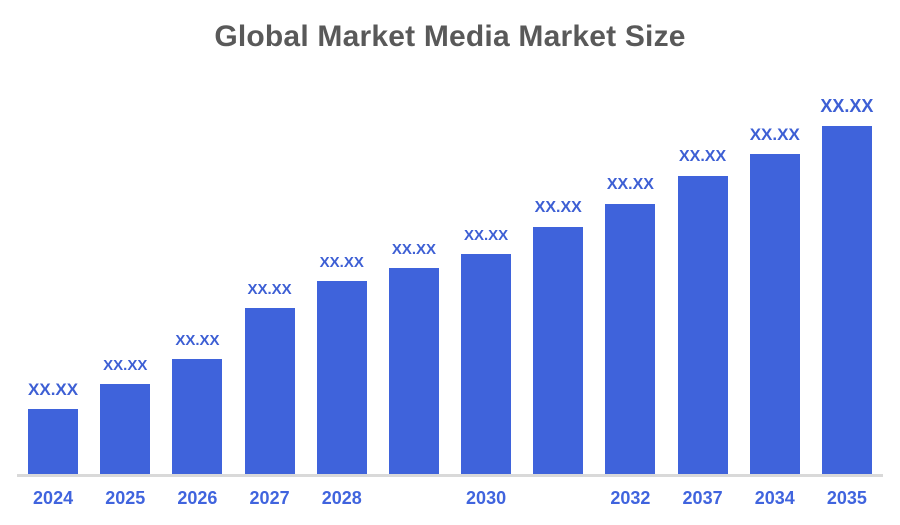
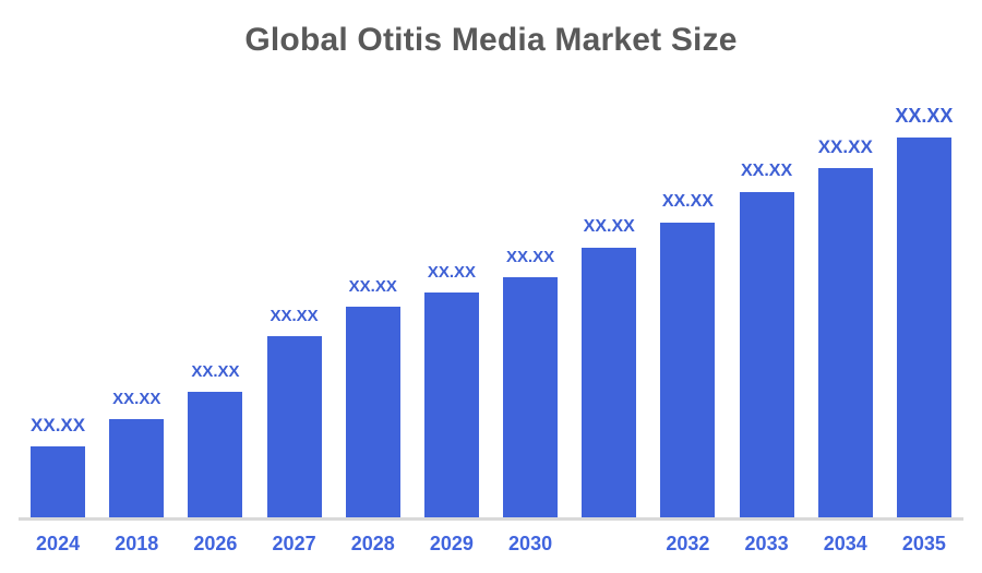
- Global Market Media Market Size
+ Global Otitis Media Market Size
  XX.XX
  XX.XX
  XX.XX
  XX.XX
  XX.XX
  XX.XX
  XX.XX
  XX.XX
  XX.XX
  XX.XX
  XX.XX
  XX.XX
  2024
- 2025
+ 2018
  2026
  2027
  2028
+ 2029
  2030
  2032
- 2037
+ 2033
  2034
  2035
